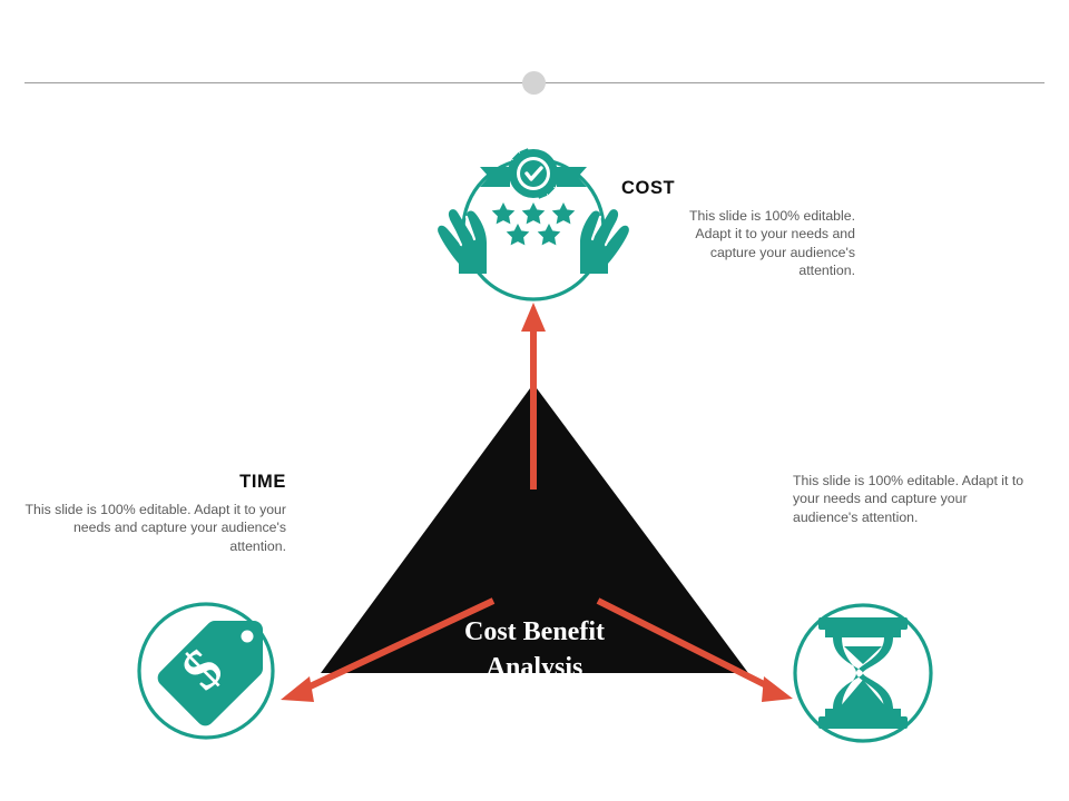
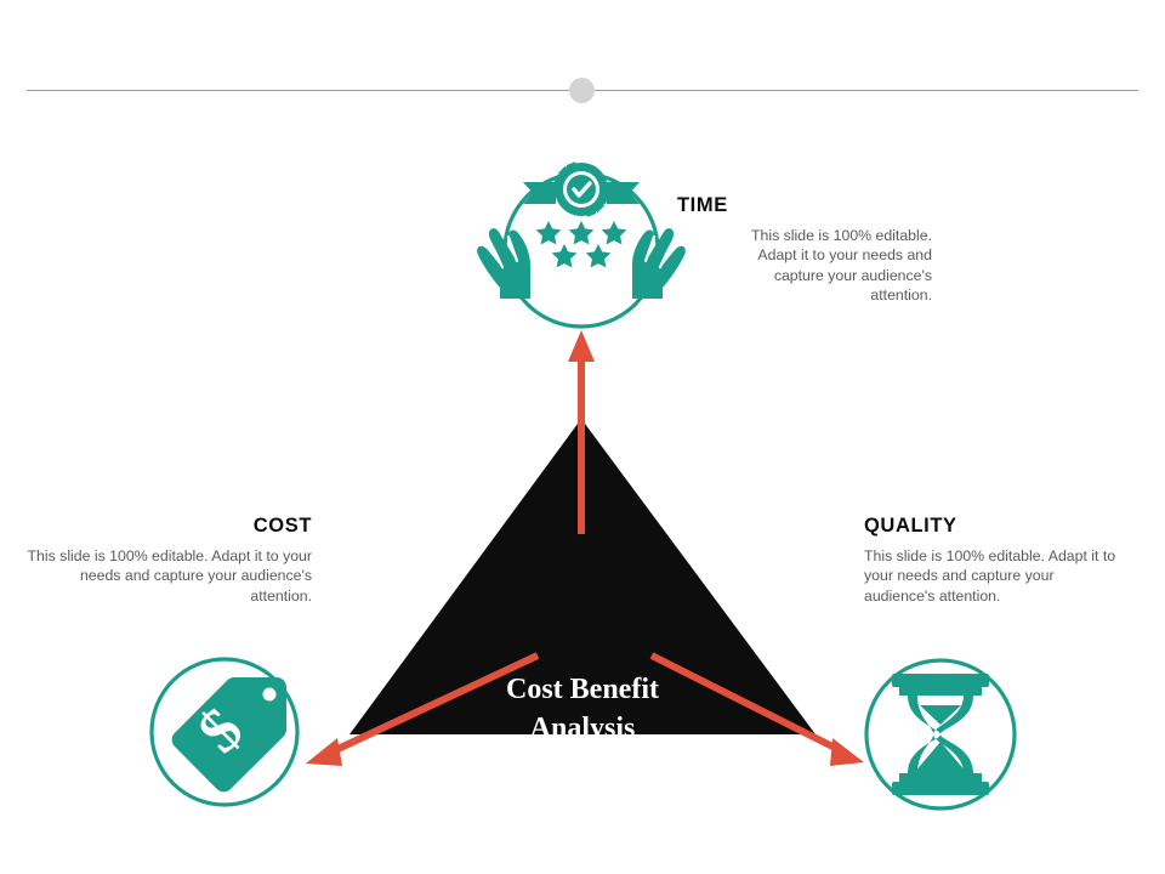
  Cost Benefit
  Analysis
- COST
+ TIME
  This slide is 100% editable. Adapt it to your needs and capture your audience's attention.
- TIME
+ COST
  This slide is 100% editable. Adapt it to your needs and capture your audience's attention.
+ QUALITY
  This slide is 100% editable. Adapt it to your needs and capture your audience's attention.
